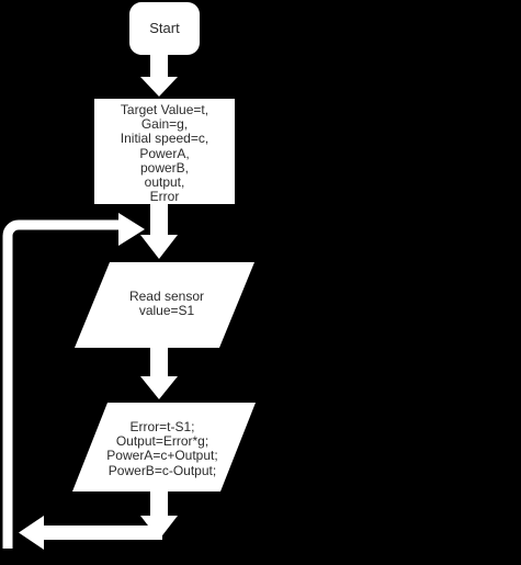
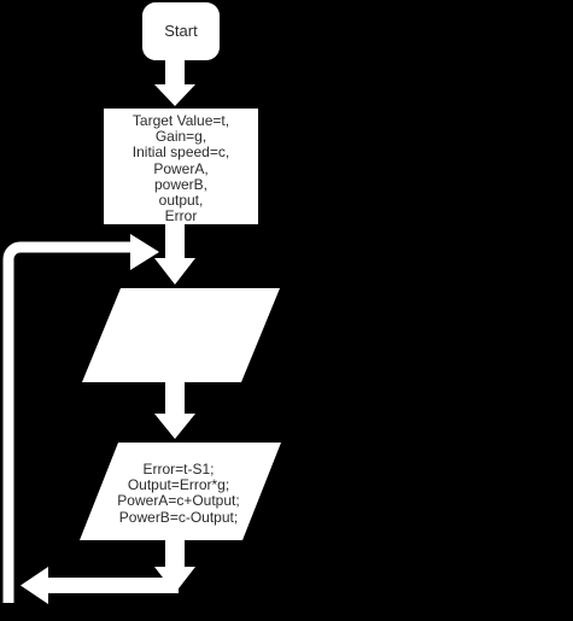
  Start
  Target Value=t,
  Gain=g,
  Initial speed=c,
  PowerA,
  powerB,
  output,
  Error
- Read sensor
- value=S1
  Error=t-S1;
  Output=Error*g;
  PowerA=c+Output;
  PowerB=c-Output;
